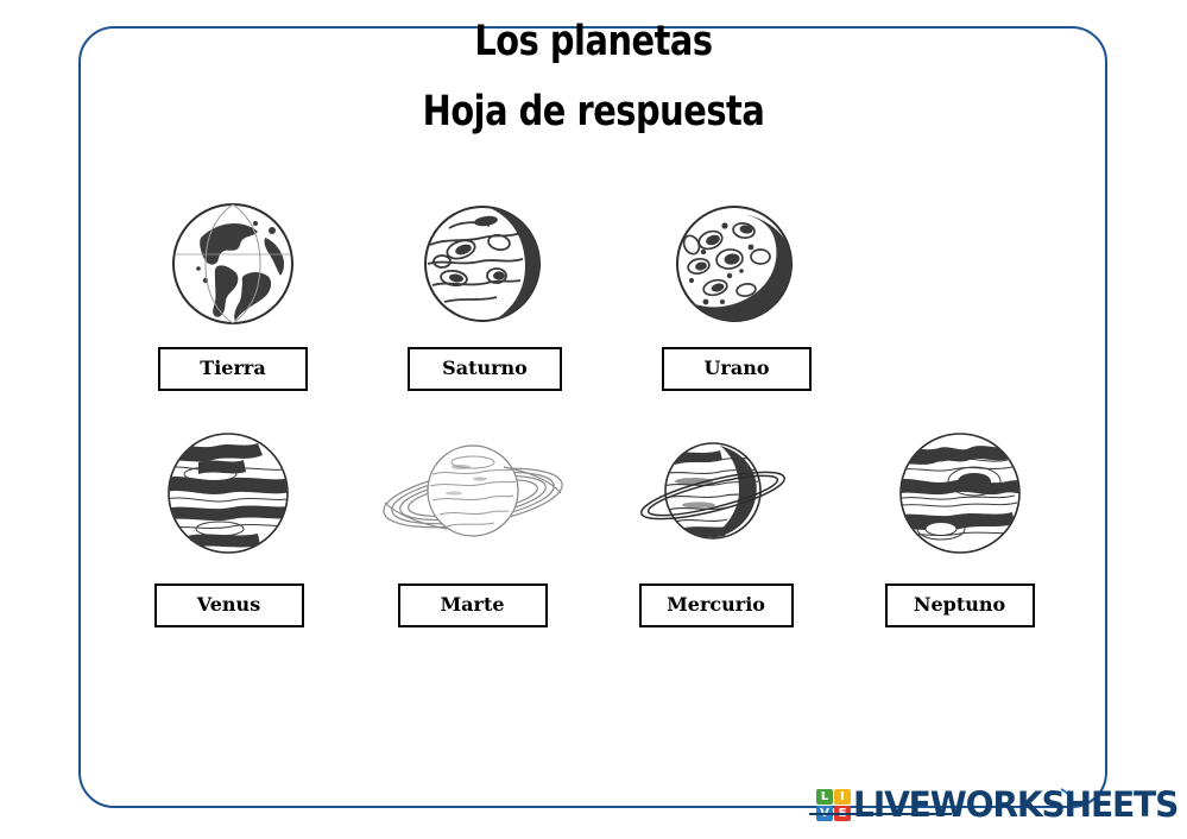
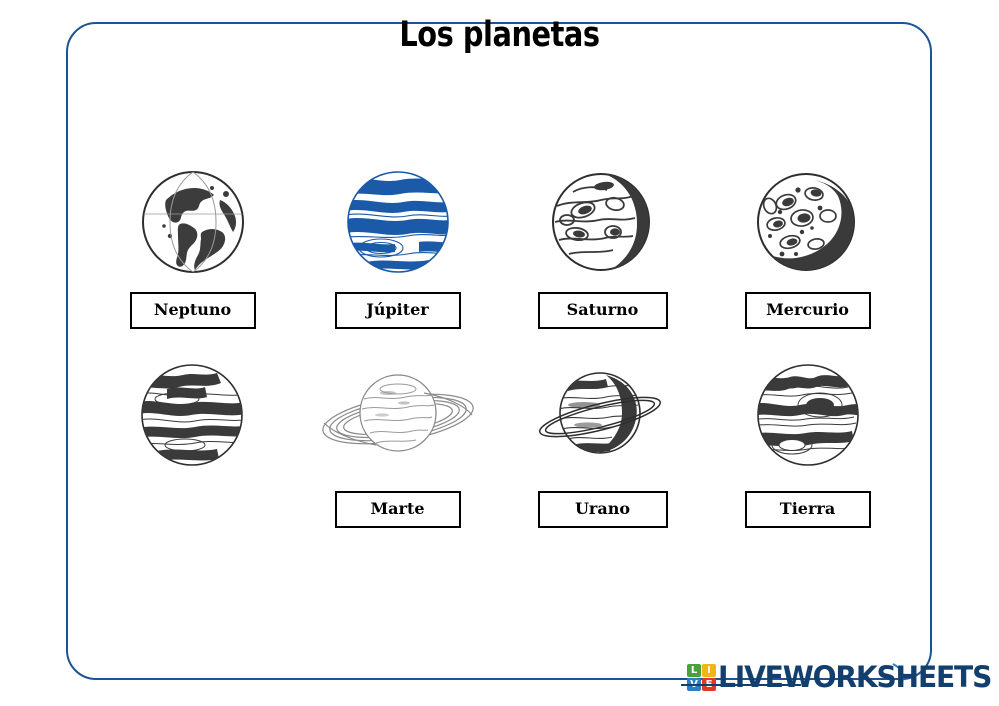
  Los planetas
- Hoja de respuesta
- Tierra
+ Neptuno
+ Júpiter
  Saturno
- Urano
+ Mercurio
- Venus
  Marte
- Mercurio
+ Urano
- Neptuno
+ Tierra
  L
  I
  LIVEWORKSHEETS
